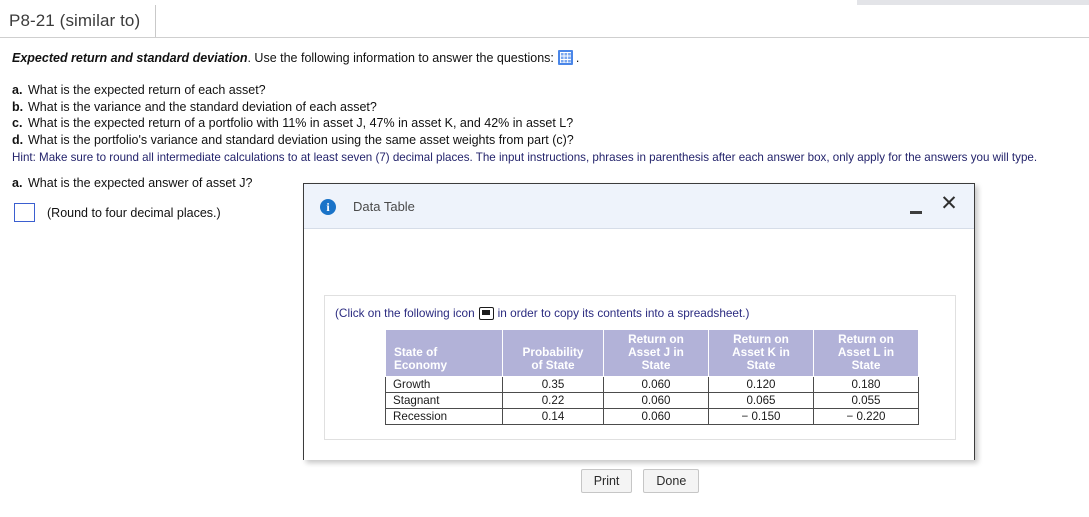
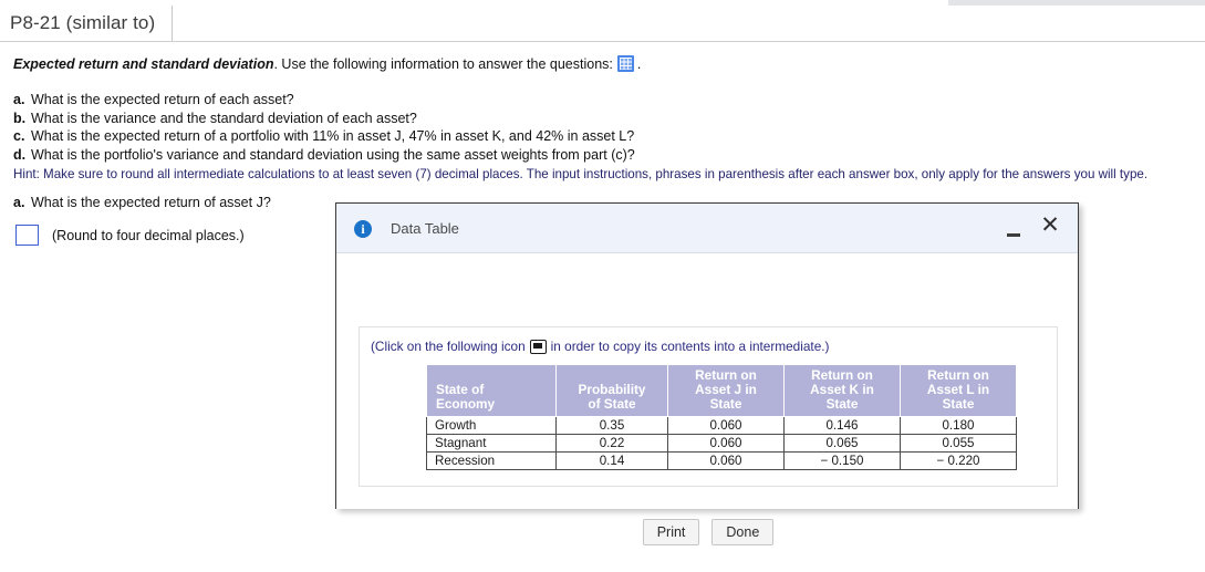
  P8-21 (similar to)
  Expected return and standard deviation. Use the following information to answer the questions: .
  a.
  What is the expected return of each asset?
  b.
  What is the variance and the standard deviation of each asset?
  c.
  What is the expected return of a portfolio with 11% in asset J, 47% in asset K, and 42% in asset L?
  d.
  What is the portfolio's variance and standard deviation using the same asset weights from part (c)?
  Hint: Make sure to round all intermediate calculations to at least seven (7) decimal places. The input instructions, phrases in parenthesis after each answer box, only apply for the answers you will type.
  a.
- What is the expected answer of asset J?
+ What is the expected return of asset J?
  (Round to four decimal places.)
  i
  Data Table
  ✕
- (Click on the following icon in order to copy its contents into a spreadsheet.)
+ (Click on the following icon in order to copy its contents into a intermediate.)
  State of Economy	Probability of State	Return on Asset J in State	Return on Asset K in State	Return on Asset L in State
- Growth	0.35	0.060	0.120	0.180
+ Growth	0.35	0.060	0.146	0.180
  Stagnant	0.22	0.060	0.065	0.055
  Recession	0.14	0.060	− 0.150	− 0.220
  Print
  Done
